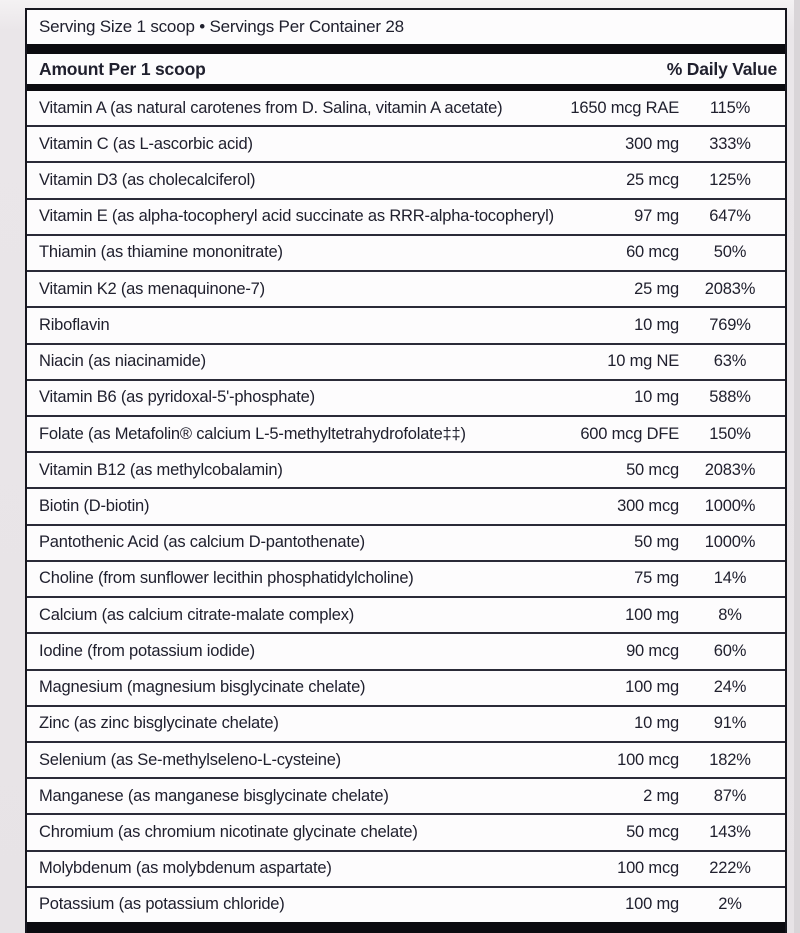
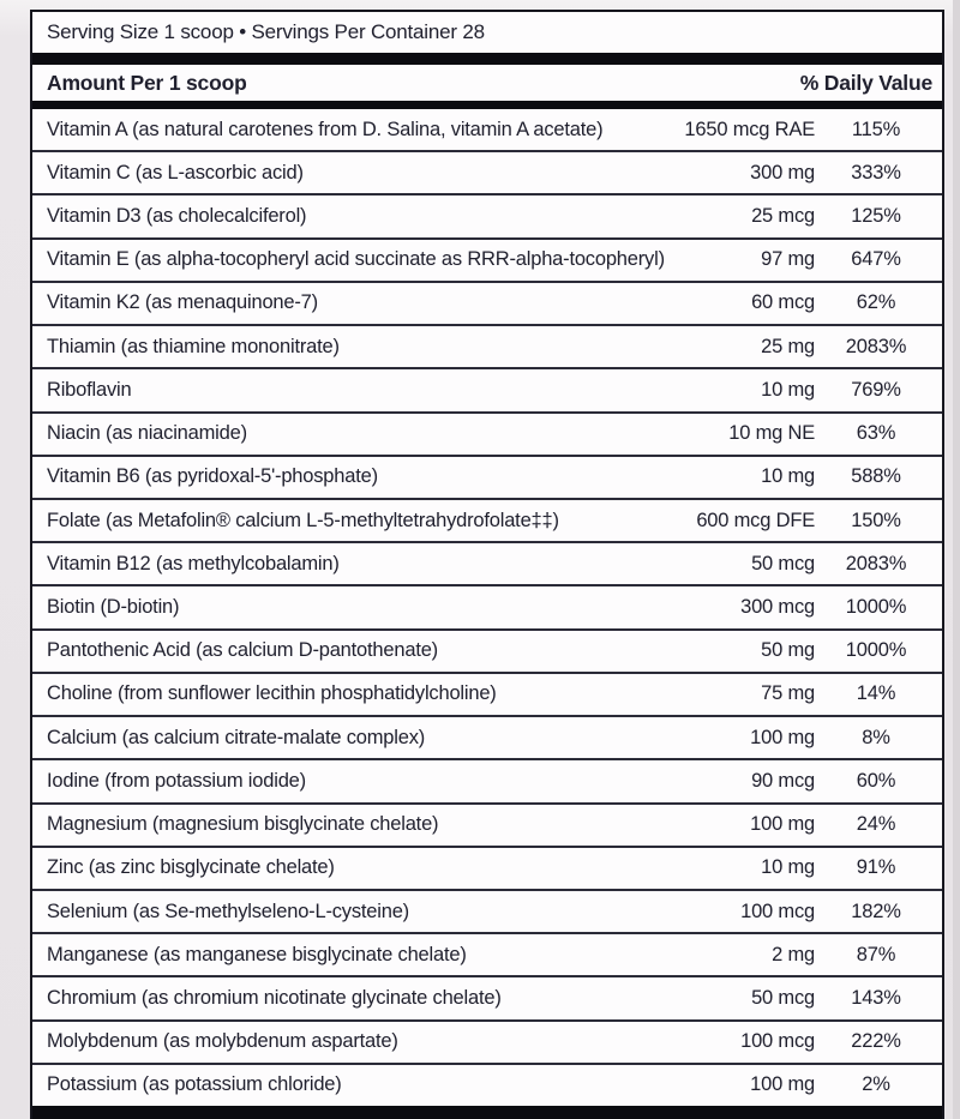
  Serving Size 1 scoop • Servings Per Container 28
  Amount Per 1 scoop
  % Daily Value
  Vitamin A (as natural carotenes from D. Salina, vitamin A acetate)
  1650 mcg RAE
  115%
  Vitamin C (as L-ascorbic acid)
  300 mg
  333%
  Vitamin D3 (as cholecalciferol)
  25 mcg
  125%
  Vitamin E (as alpha-tocopheryl acid succinate as RRR-alpha-tocopheryl)
  97 mg
  647%
- Thiamin (as thiamine mononitrate)
+ Vitamin K2 (as menaquinone-7)
  60 mcg
- 50%
+ 62%
- Vitamin K2 (as menaquinone-7)
+ Thiamin (as thiamine mononitrate)
  25 mg
  2083%
  Riboflavin
  10 mg
  769%
  Niacin (as niacinamide)
  10 mg NE
  63%
  Vitamin B6 (as pyridoxal-5'-phosphate)
  10 mg
  588%
  Folate (as Metafolin® calcium L-5-methyltetrahydrofolate‡‡)
  600 mcg DFE
  150%
  Vitamin B12 (as methylcobalamin)
  50 mcg
  2083%
  Biotin (D-biotin)
  300 mcg
  1000%
  Pantothenic Acid (as calcium D-pantothenate)
  50 mg
  1000%
  Choline (from sunflower lecithin phosphatidylcholine)
  75 mg
  14%
  Calcium (as calcium citrate-malate complex)
  100 mg
  8%
  Iodine (from potassium iodide)
  90 mcg
  60%
  Magnesium (magnesium bisglycinate chelate)
  100 mg
  24%
  Zinc (as zinc bisglycinate chelate)
  10 mg
  91%
  Selenium (as Se-methylseleno-L-cysteine)
  100 mcg
  182%
  Manganese (as manganese bisglycinate chelate)
  2 mg
  87%
  Chromium (as chromium nicotinate glycinate chelate)
  50 mcg
  143%
  Molybdenum (as molybdenum aspartate)
  100 mcg
  222%
  Potassium (as potassium chloride)
  100 mg
  2%
